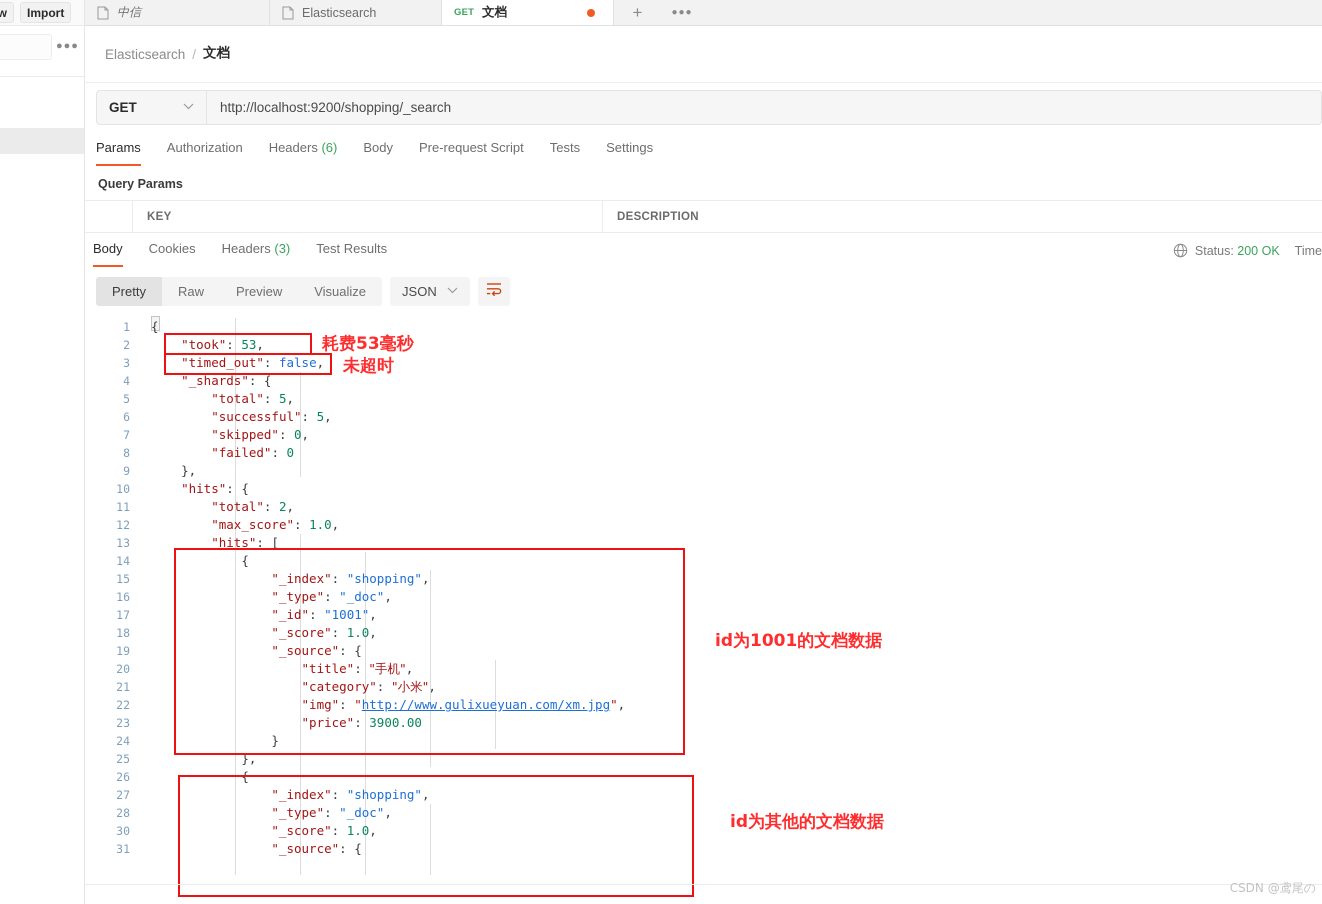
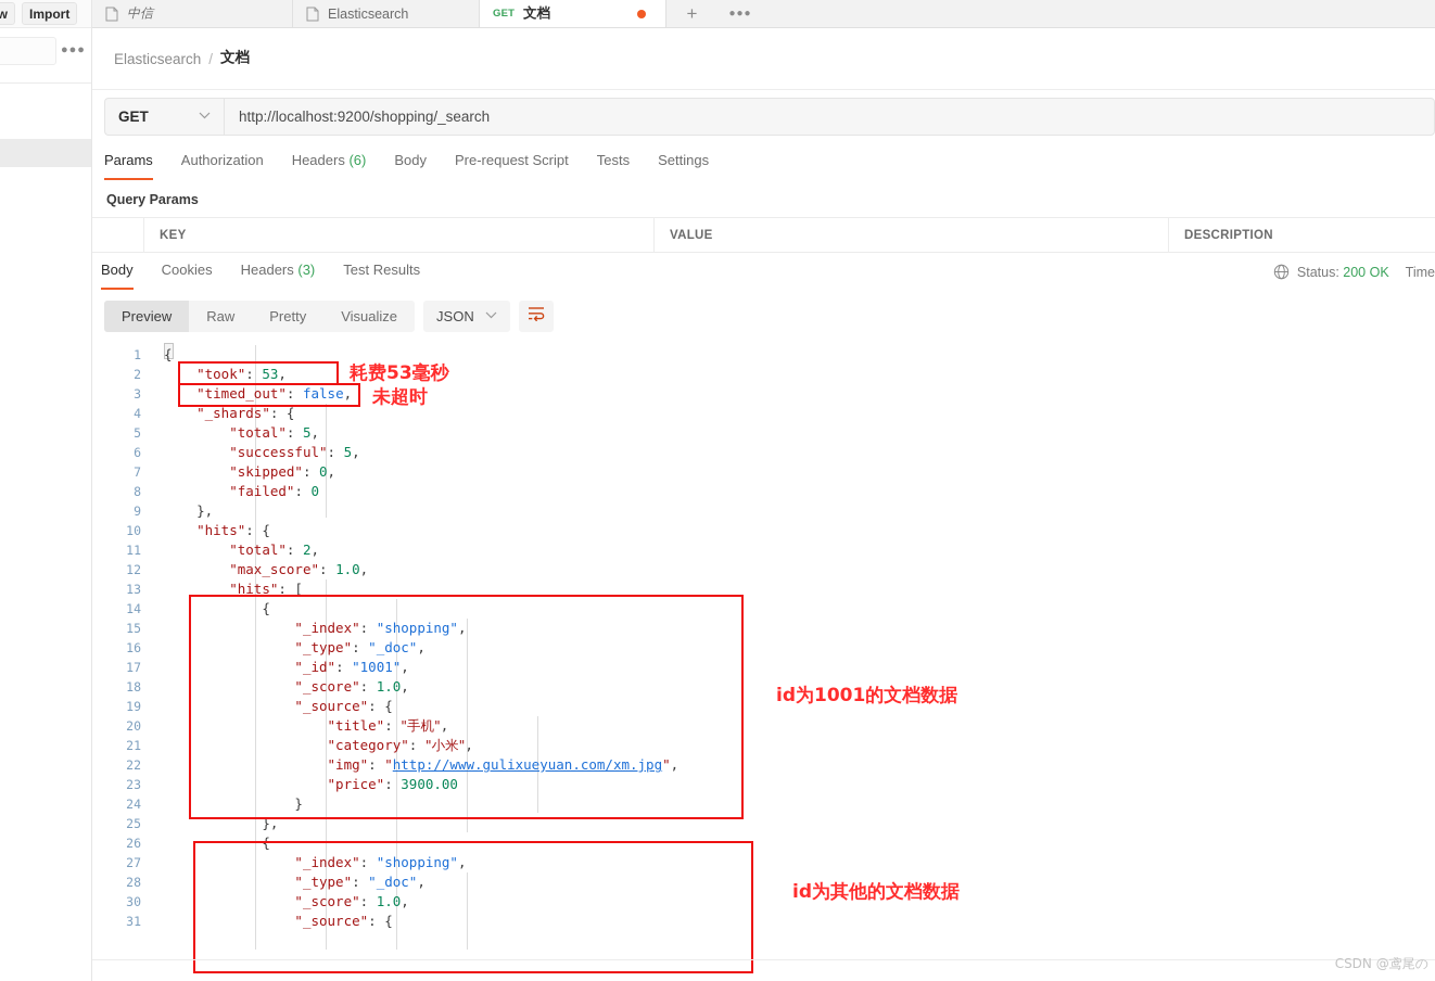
  Import
  ●●●
  中信
  Elasticsearch
  GET
  文档
  +
  ●●●
  Elasticsearch
  /
  文档
  GET
  http://localhost:9200/shopping/_search
  Params
  Authorization
  Headers (6)
  Body
  Pre-request Script
  Tests
  Settings
  Query Params
  KEY
+ VALUE
  DESCRIPTION
  Body
  Cookies
  Headers (3)
  Test Results
  Status: 200 OK
  Time
- Pretty
+ Preview
  Raw
- Preview
+ Pretty
  Visualize
  JSON
  1
  {
  2
  "took": 53,
  3
  "timed_out": false,
  4
  "_shards": {
  5
  "total": 5,
  6
  "successful": 5,
  7
  "skipped": 0,
  8
  "failed": 0
  9
  },
  10
  "hits": {
  11
  "total": 2,
  12
  "max_score": 1.0,
  13
  "hits": [
  14
  {
  15
  "_index": "shopping",
  16
  "_type": "_doc",
  17
  "_id": "1001",
  18
  "_score": 1.0,
  19
  "_source": {
  20
  "title": "手机",
  21
  "category": "小米",
  22
  "img": "http://www.gulixueyuan.com/xm.jpg",
  23
  "price": 3900.00
  24
  }
  25
  },
  26
  {
  27
  "_index": "shopping",
  28
  "_type": "_doc",
  30
  "_score": 1.0,
  31
  "_source": {
  耗费53毫秒
  未超时
  id为1001的文档数据
  id为其他的文档数据
  CSDN @鸢尾の
